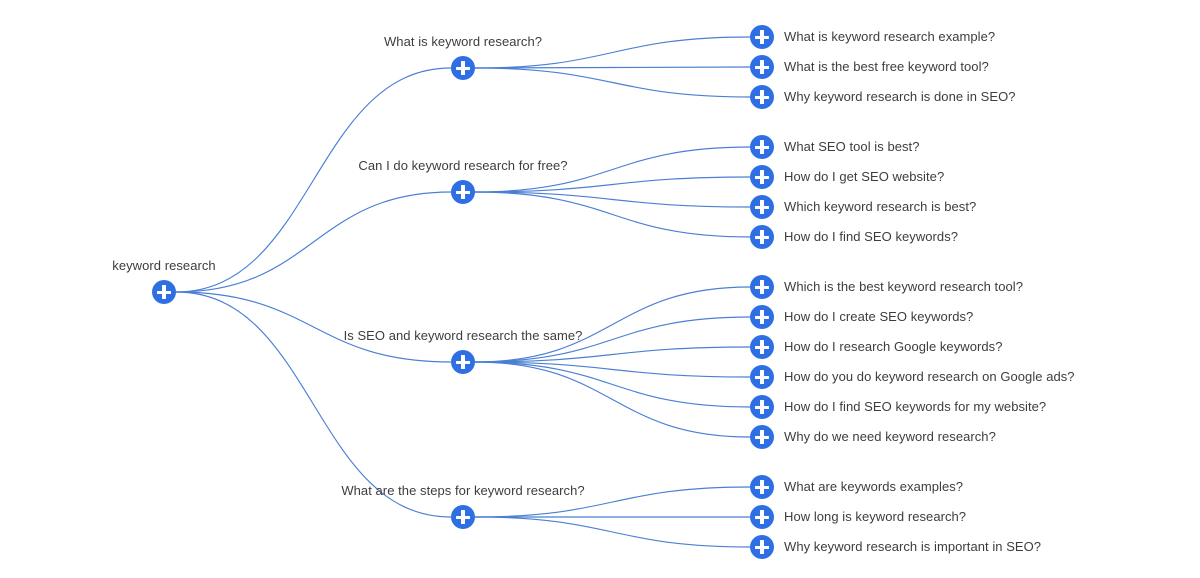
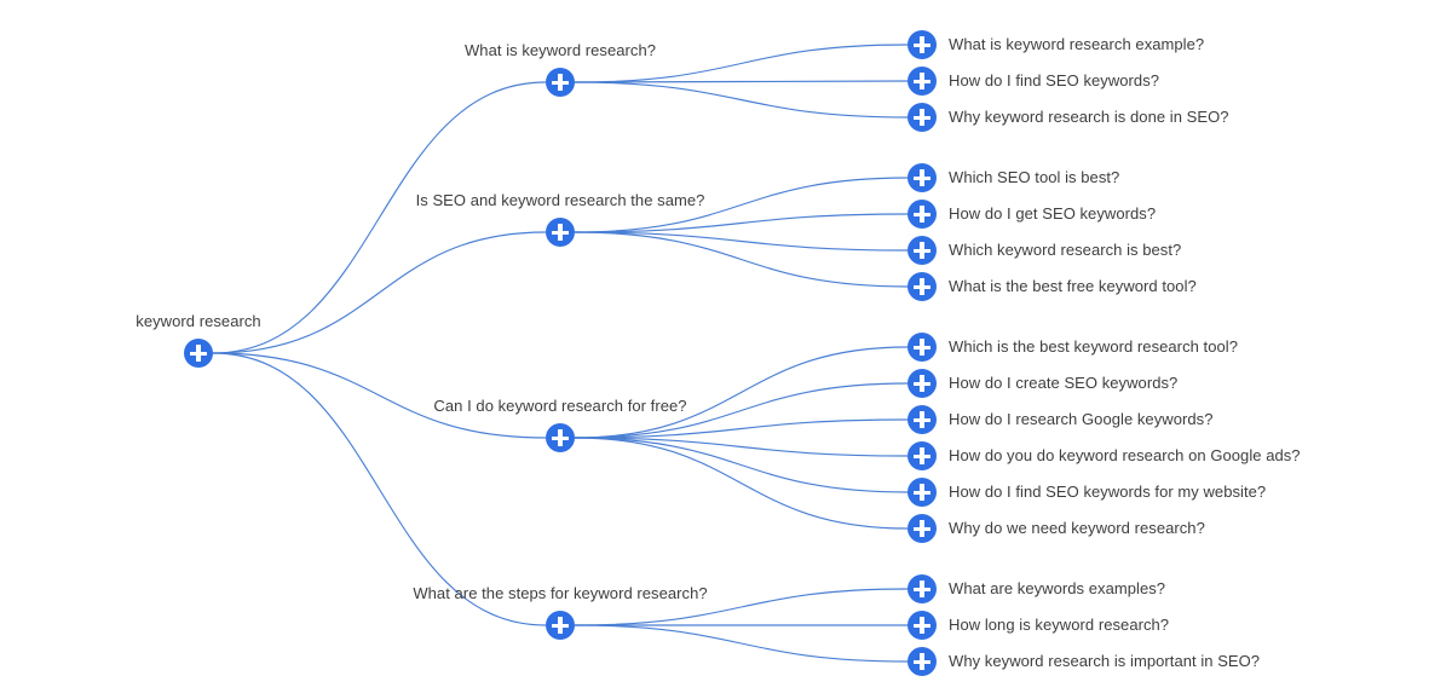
  keyword research
  What is keyword research?
  What is keyword research example?
- What is the best free keyword tool?
+ How do I find SEO keywords?
  Why keyword research is done in SEO?
- Can I do keyword research for free?
+ Is SEO and keyword research the same?
- What SEO tool is best?
+ Which SEO tool is best?
- How do I get SEO website?
+ How do I get SEO keywords?
  Which keyword research is best?
- How do I find SEO keywords?
+ What is the best free keyword tool?
- Is SEO and keyword research the same?
+ Can I do keyword research for free?
  Which is the best keyword research tool?
  How do I create SEO keywords?
  How do I research Google keywords?
  How do you do keyword research on Google ads?
  How do I find SEO keywords for my website?
  Why do we need keyword research?
  What are the steps for keyword research?
  What are keywords examples?
  How long is keyword research?
  Why keyword research is important in SEO?
